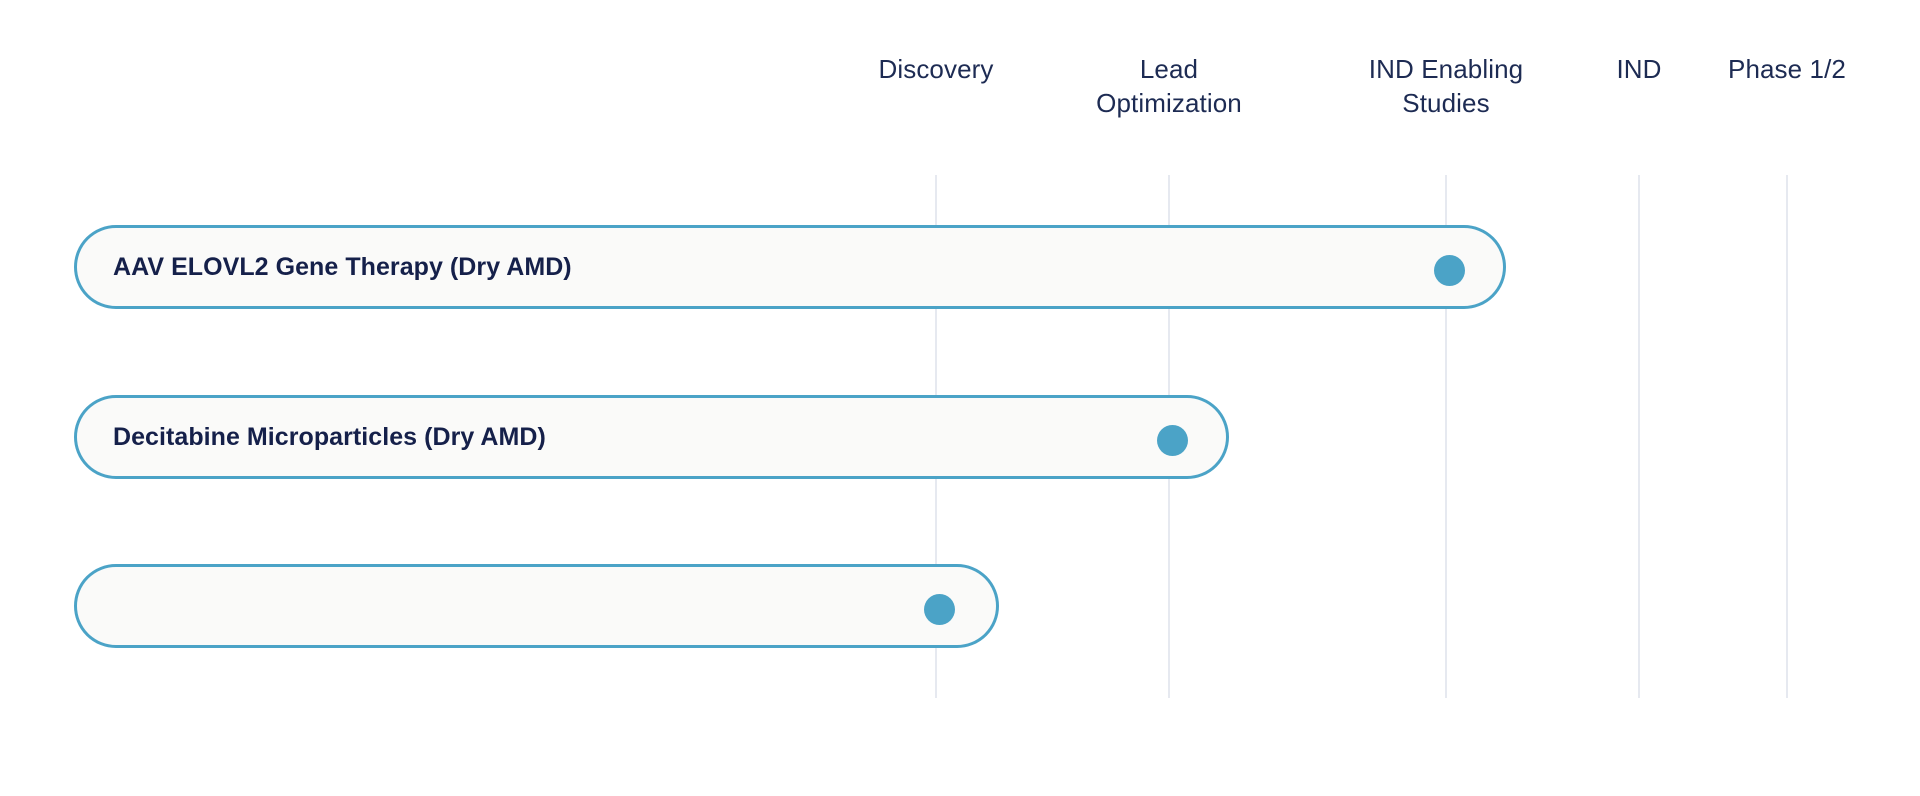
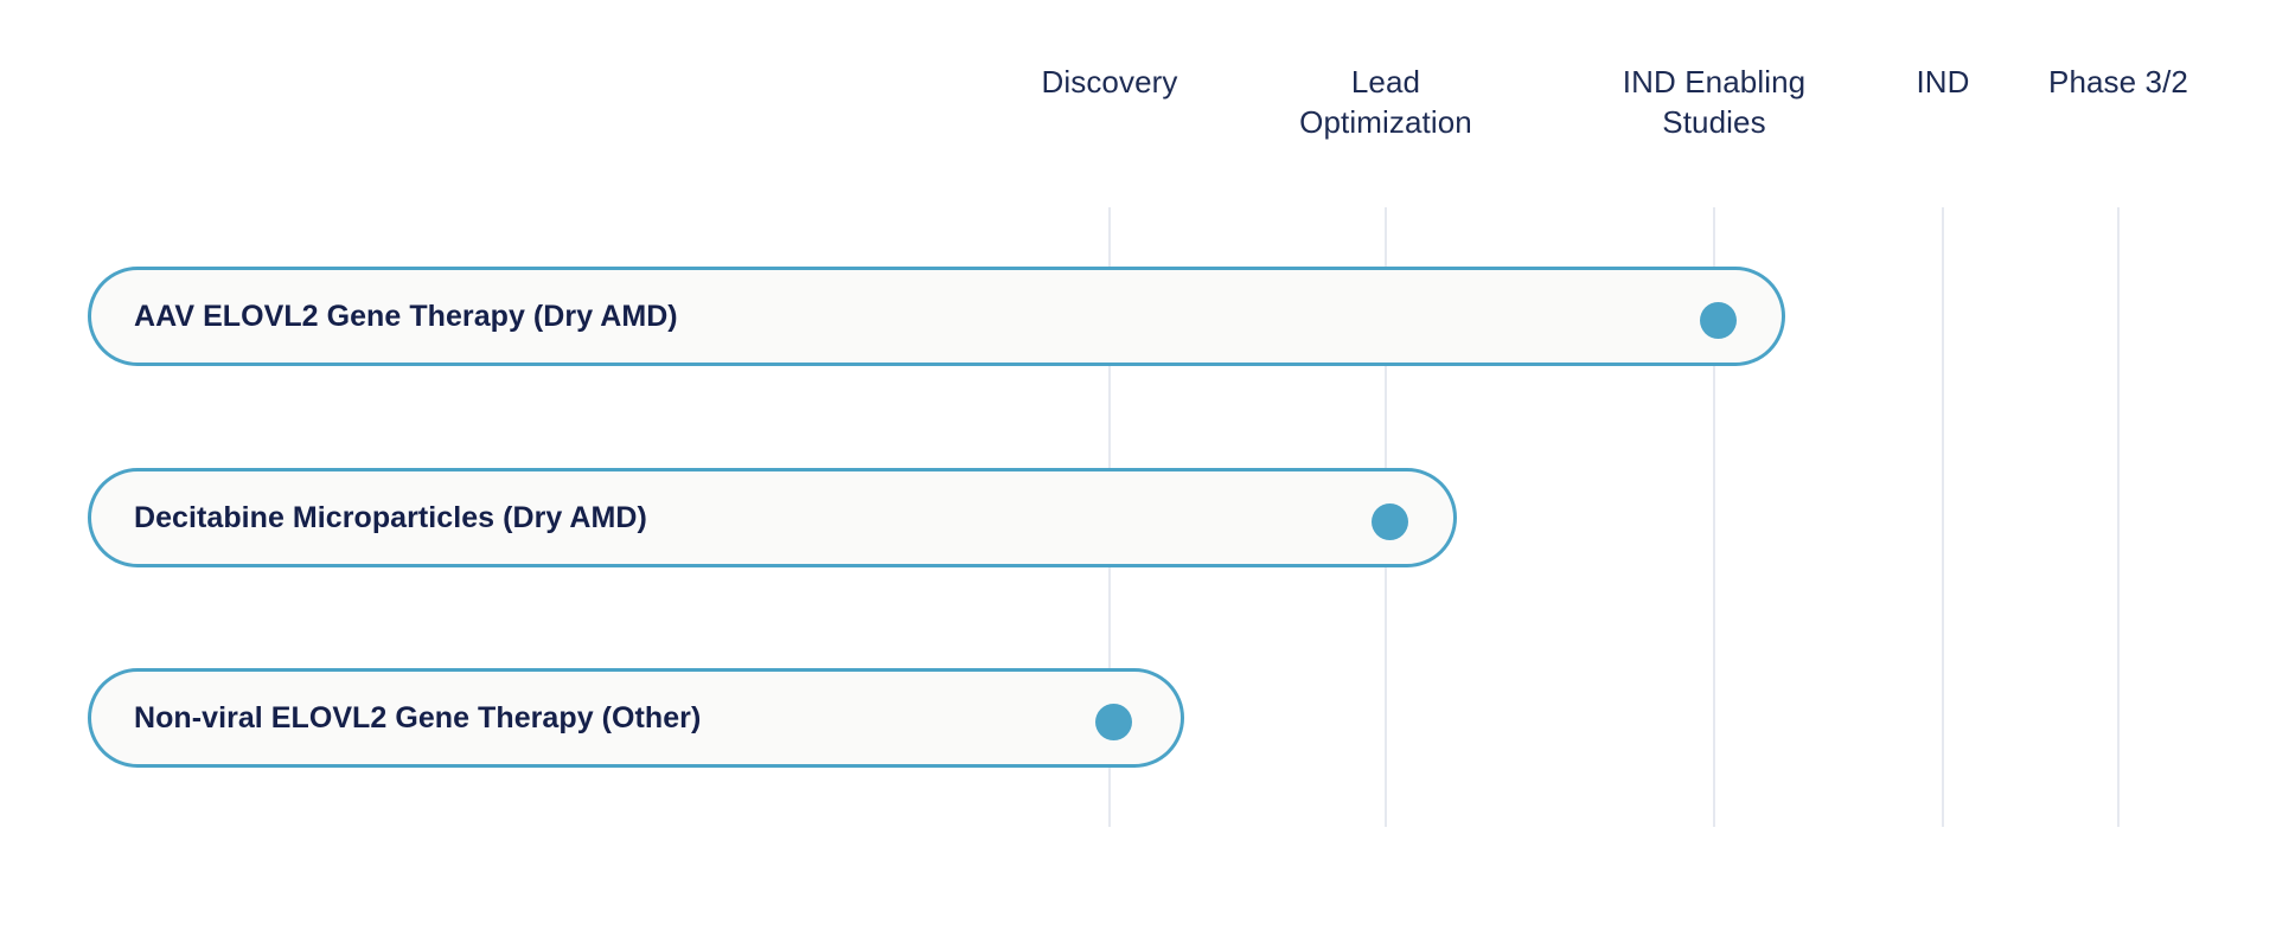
  Discovery
  Lead
  Optimization
  IND Enabling
  Studies
  IND
- Phase 1/2
+ Phase 3/2
  AAV ELOVL2 Gene Therapy (Dry AMD)
  Decitabine Microparticles (Dry AMD)
+ Non-viral ELOVL2 Gene Therapy (Other)
